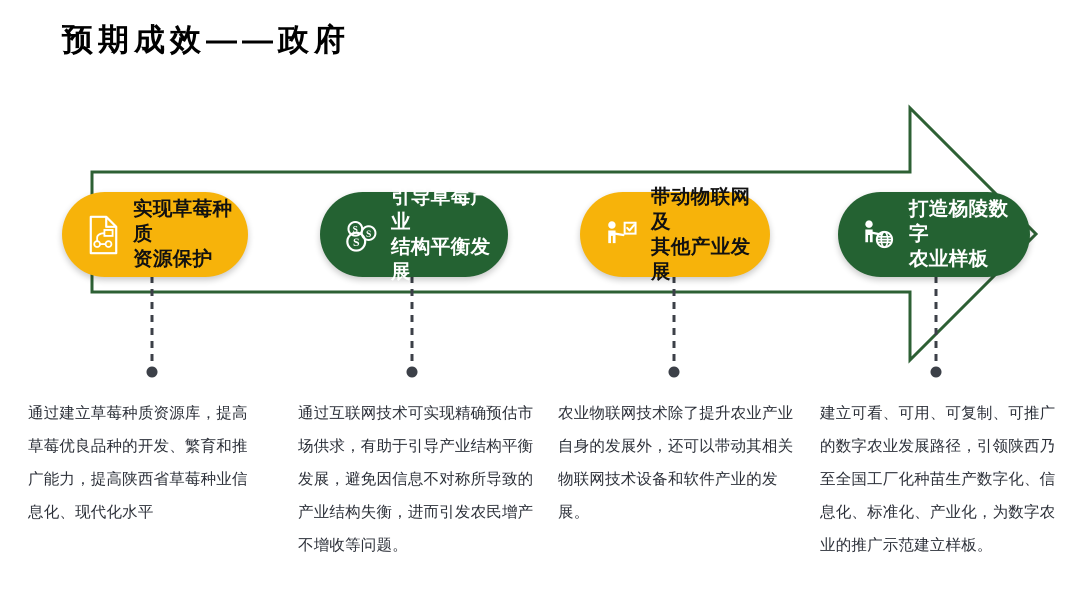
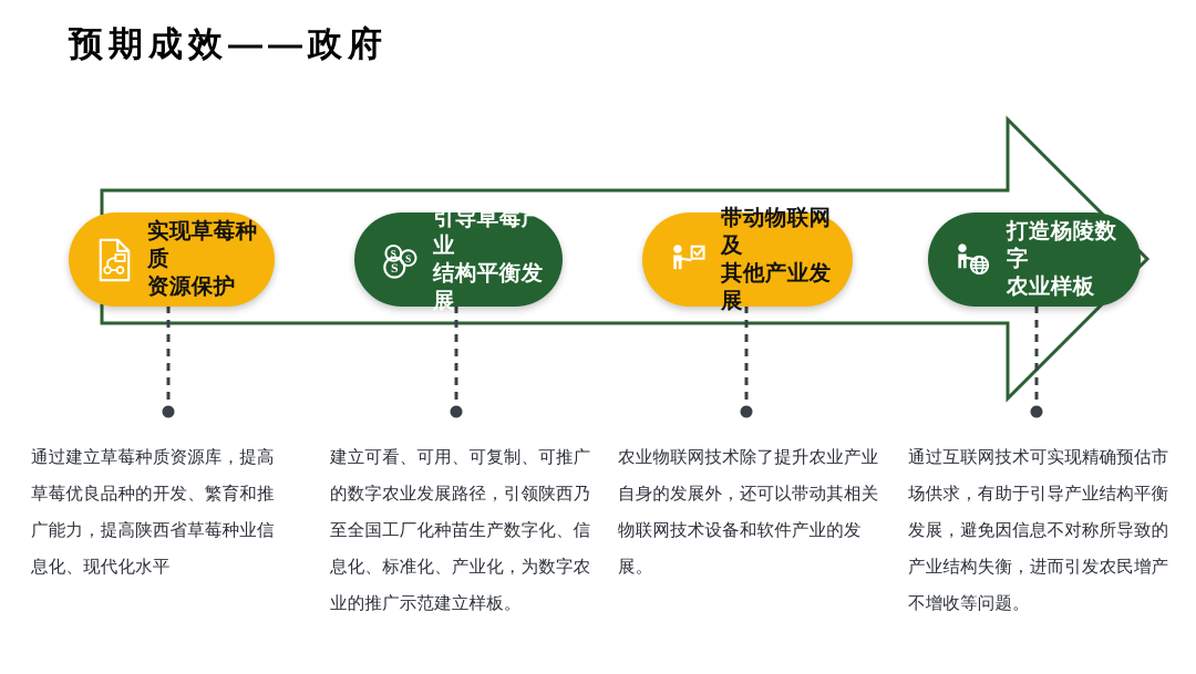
  预期成效——政府
  实现草莓种质
  资源保护
  S
  S
  S
  引导草莓产业
  结构平衡发展
  带动物联网及
  其他产业发展
  打造杨陵数字
  农业样板
  通过建立草莓种质资源库，提高草莓优良品种的开发、繁育和推广能力，提高陕西省草莓种业信息化、现代化水平
- 通过互联网技术可实现精确预估市场供求，有助于引导产业结构平衡发展，避免因信息不对称所导致的产业结构失衡，进而引发农民增产不增收等问题。
+ 建立可看、可用、可复制、可推广的数字农业发展路径，引领陕西乃至全国工厂化种苗生产数字化、信息化、标准化、产业化，为数字农业的推广示范建立样板。
  农业物联网技术除了提升农业产业自身的发展外，还可以带动其相关物联网技术设备和软件产业的发展。
- 建立可看、可用、可复制、可推广的数字农业发展路径，引领陕西乃至全国工厂化种苗生产数字化、信息化、标准化、产业化，为数字农业的推广示范建立样板。
+ 通过互联网技术可实现精确预估市场供求，有助于引导产业结构平衡发展，避免因信息不对称所导致的产业结构失衡，进而引发农民增产不增收等问题。
